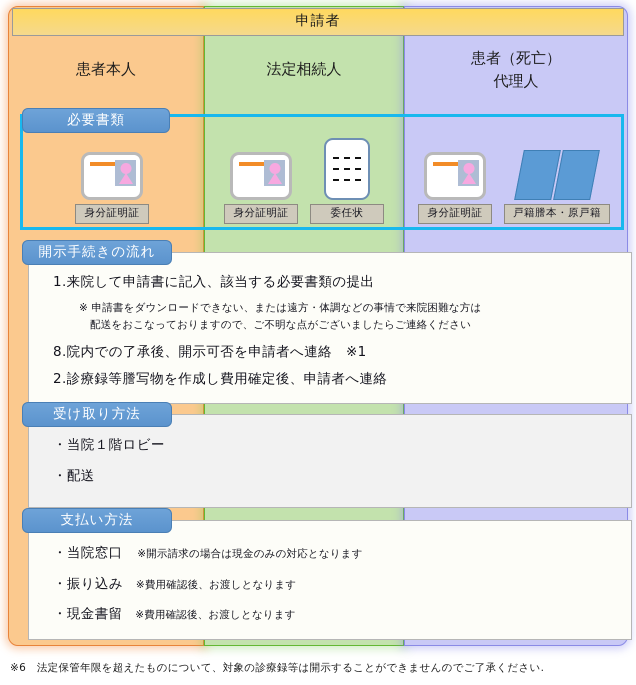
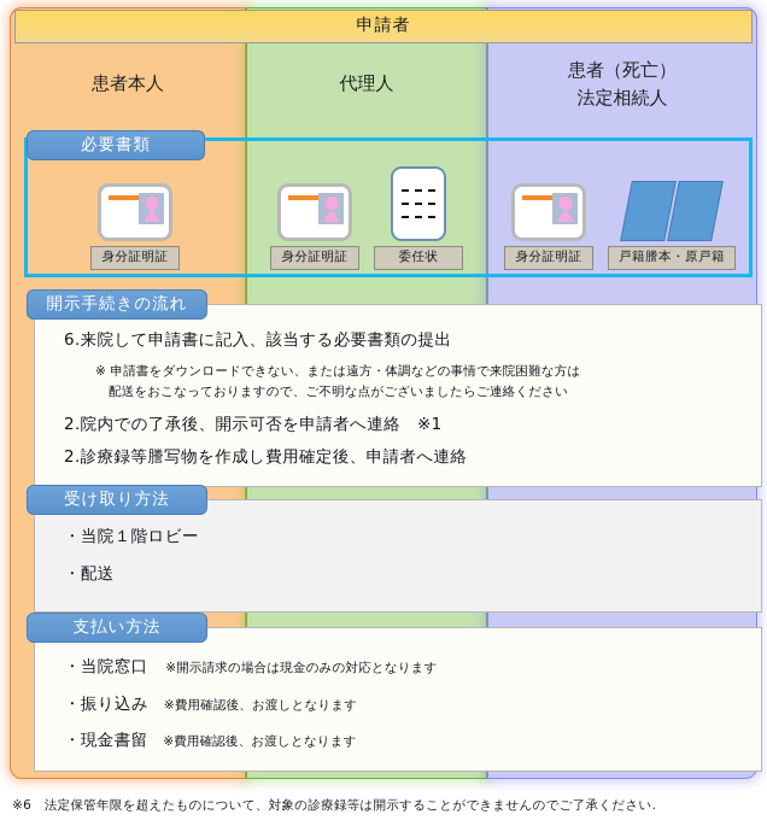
  申請者
  患者本人
- 法定相続人
+ 代理人
  患者（死亡）
- 代理人
+ 法定相続人
  身分証明証
  身分証明証
  委任状
  身分証明証
  戸籍謄本・原戸籍
  必要書類
- 1.来院して申請書に記入、該当する必要書類の提出
+ 6.来院して申請書に記入、該当する必要書類の提出
  ※ 申請書をダウンロードできない、または遠方・体調などの事情で来院困難な方は
  配送をおこなっておりますので、ご不明な点がございましたらご連絡ください
- 8.院内での了承後、開示可否を申請者へ連絡 ※1
+ 2.院内での了承後、開示可否を申請者へ連絡 ※1
  2.診療録等謄写物を作成し費用確定後、申請者へ連絡
  開示手続きの流れ
  ・当院１階ロビー
  ・配送
  受け取り方法
  ・当院窓口 ※開示請求の場合は現金のみの対応となります
  ・振り込み ※費用確認後、お渡しとなります
  ・現金書留 ※費用確認後、お渡しとなります
  支払い方法
  ※6 法定保管年限を超えたものについて、対象の診療録等は開示することができませんのでご了承ください.
